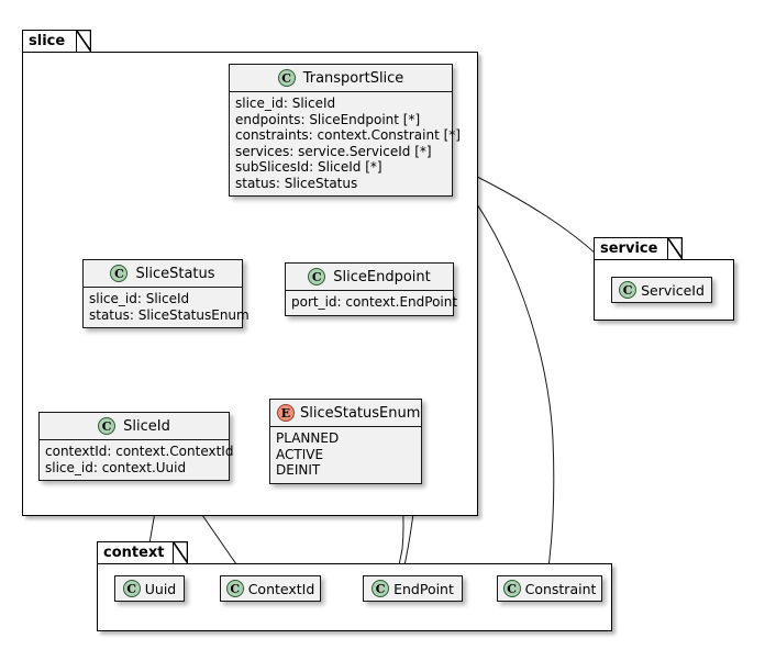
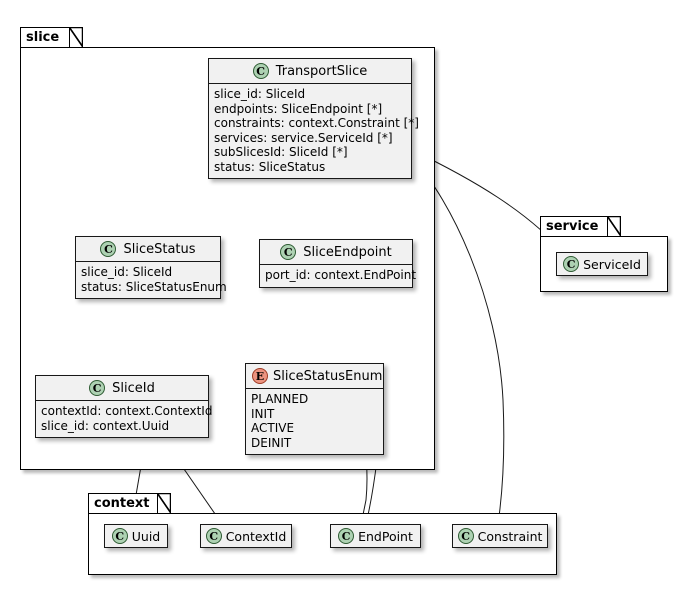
  slice
  service
  context
  C
  TransportSlice
  slice_id: SliceId
  endpoints: SliceEndpoint [*]
  constraints: context.Constraint [*]
  services: service.ServiceId [*]
  subSlicesId: SliceId [*]
  status: SliceStatus
  C
  SliceStatus
  slice_id: SliceId
  status: SliceStatusEnum
  C
  SliceEndpoint
  port_id: context.EndPoint
  C
  SliceId
  contextId: context.ContextId
  slice_id: context.Uuid
  E
  SliceStatusEnum
  PLANNED
+ INIT
  ACTIVE
  DEINIT
  C
  ServiceId
  C
  Uuid
  C
  ContextId
  C
  EndPoint
  C
  Constraint
